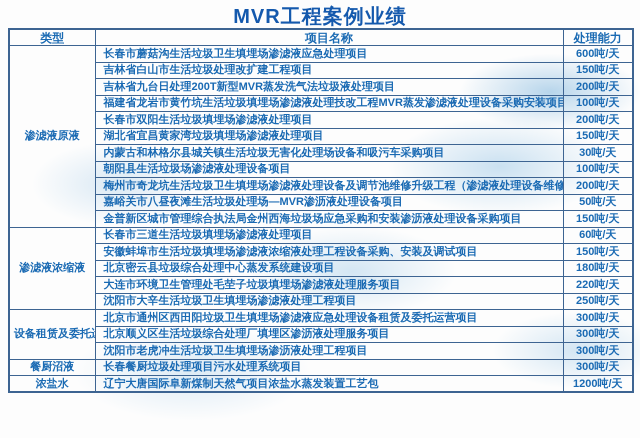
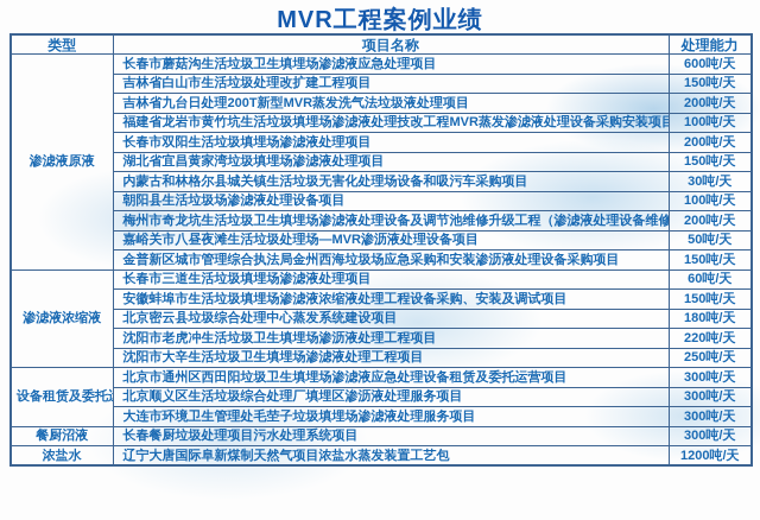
  MVR工程案例业绩
  类型	项目名称	处理能力
  渗滤液原液	长春市蘑菇沟生活垃圾卫生填埋场渗滤液应急处理项目	600吨/天
  吉林省白山市生活垃圾处理改扩建工程项目	150吨/天
  吉林省九台日处理200T新型MVR蒸发洗气法垃圾液处理项目	200吨/天
  福建省龙岩市黄竹坑生活垃圾填埋场渗滤液处理技改工程MVR蒸发渗滤液处理设备采购安装项目	100吨/天
  长春市双阳生活垃圾填埋场渗滤液处理项目	200吨/天
  湖北省宜昌黄家湾垃圾填埋场渗滤液处理项目	150吨/天
  内蒙古和林格尔县城关镇生活垃圾无害化处理场设备和吸污车采购项目	30吨/天
  朝阳县生活垃圾场渗滤液处理设备项目	100吨/天
  梅州市奇龙坑生活垃圾卫生填埋场渗滤液处理设备及调节池维修升级工程（渗滤液处理设备维修	200吨/天
  嘉峪关市八昼夜滩生活垃圾处理场—MVR渗沥液处理设备项目	50吨/天
  金普新区城市管理综合执法局金州西海垃圾场应急采购和安装渗沥液处理设备采购项目	150吨/天
  渗滤液浓缩液	长春市三道生活垃圾填埋场渗滤液处理项目	60吨/天
  安徽蚌埠市生活垃圾填埋场渗滤液浓缩液处理工程设备采购、安装及调试项目	150吨/天
  北京密云县垃圾综合处理中心蒸发系统建设项目	180吨/天
- 大连市环境卫生管理处毛茔子垃圾填埋场渗滤液处理服务项目	220吨/天
+ 沈阳市老虎冲生活垃圾卫生填埋场渗沥液处理工程项目	220吨/天
  沈阳市大辛生活垃圾卫生填埋场渗滤液处理工程项目	250吨/天
  设备租赁及委托	北京市通州区西田阳垃圾卫生填埋场渗滤液应急处理设备租赁及委托运营项目	300吨/天
  北京顺义区生活垃圾综合处理厂填埋区渗沥液处理服务项目	300吨/天
- 沈阳市老虎冲生活垃圾卫生填埋场渗沥液处理工程项目	300吨/天
+ 大连市环境卫生管理处毛茔子垃圾填埋场渗滤液处理服务项目	300吨/天
  餐厨沼液	长春餐厨垃圾处理项目污水处理系统项目	300吨/天
  浓盐水	辽宁大唐国际阜新煤制天然气项目浓盐水蒸发装置工艺包	1200吨/天
